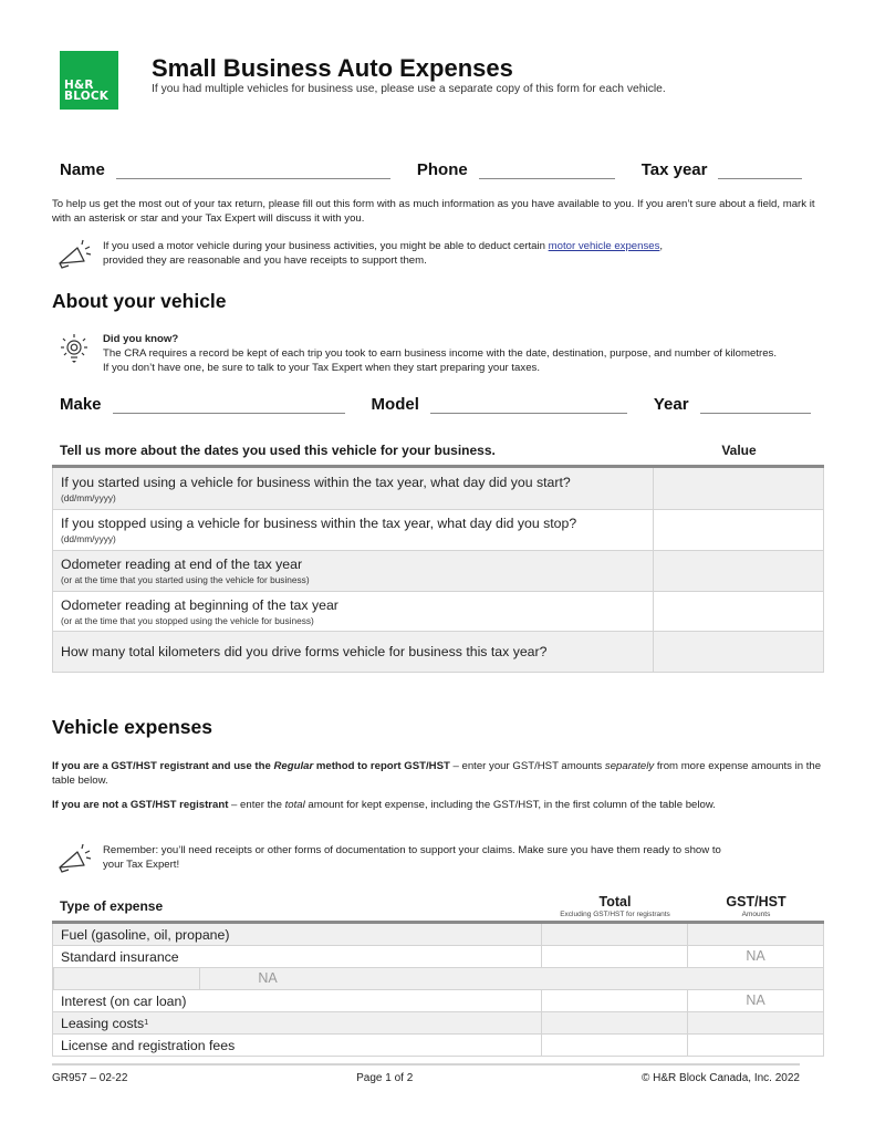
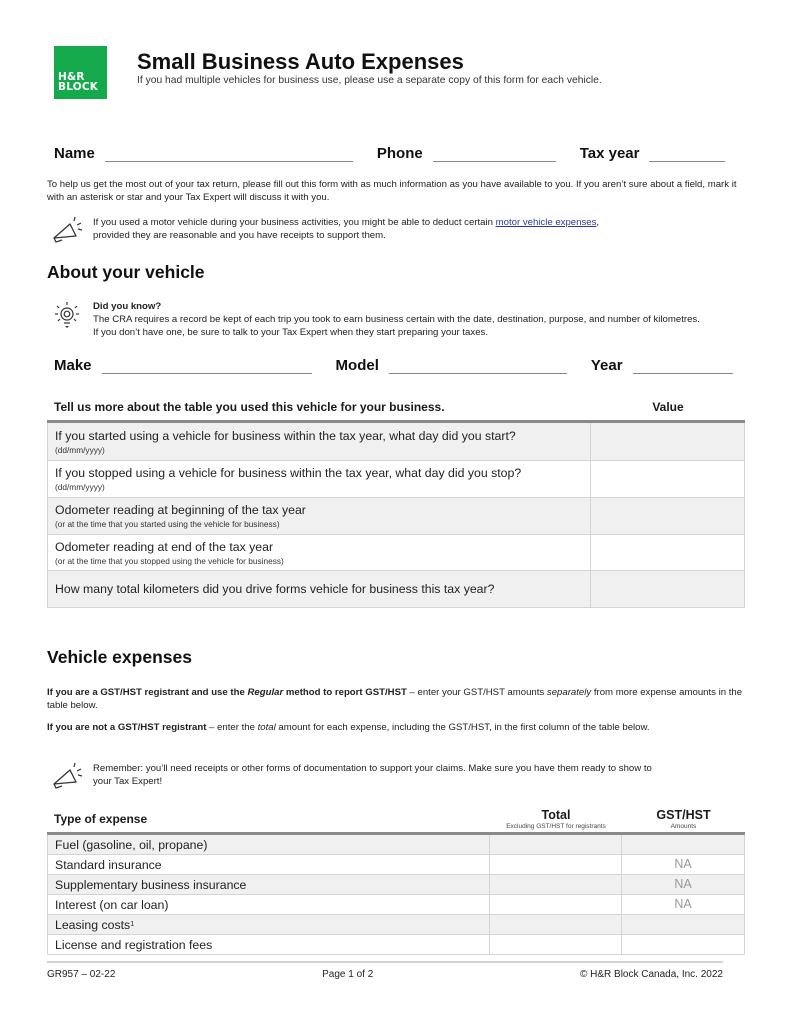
  H&R
  BLOCK
  Small Business Auto Expenses
  If you had multiple vehicles for business use, please use a separate copy of this form for each vehicle.
  Name
  Phone
  Tax year
  To help us get the most out of your tax return, please fill out this form with as much information as you have available to you. If you aren’t sure about a field, mark it with an asterisk or star and your Tax Expert will discuss it with you.
  If you used a motor vehicle during your business activities, you might be able to deduct certain motor vehicle expenses,
  provided they are reasonable and you have receipts to support them.
  About your vehicle
  Did you know?
- The CRA requires a record be kept of each trip you took to earn business income with the date, destination, purpose, and number of kilometres. If you don’t have one, be sure to talk to your Tax Expert when they start preparing your taxes.
+ The CRA requires a record be kept of each trip you took to earn business certain with the date, destination, purpose, and number of kilometres. If you don’t have one, be sure to talk to your Tax Expert when they start preparing your taxes.
  Make
  Model
  Year
- Tell us more about the dates you used this vehicle for your business.
+ Tell us more about the table you used this vehicle for your business.
  Value
  If you started using a vehicle for business within the tax year, what day did you start?
  (dd/mm/yyyy)
  If you stopped using a vehicle for business within the tax year, what day did you stop?
  (dd/mm/yyyy)
- Odometer reading at end of the tax year
+ Odometer reading at beginning of the tax year
  (or at the time that you started using the vehicle for business)
- Odometer reading at beginning of the tax year
+ Odometer reading at end of the tax year
  (or at the time that you stopped using the vehicle for business)
  How many total kilometers did you drive forms vehicle for business this tax year?
  Vehicle expenses
  If you are a GST/HST registrant and use the Regular method to report GST/HST – enter your GST/HST amounts separately from more expense amounts in the table below.
- If you are not a GST/HST registrant – enter the total amount for kept expense, including the GST/HST, in the first column of the table below.
+ If you are not a GST/HST registrant – enter the total amount for each expense, including the GST/HST, in the first column of the table below.
  Remember: you’ll need receipts or other forms of documentation to support your claims. Make sure you have them ready to show to your Tax Expert!
  Type of expense
  Total
  GST/HST
  Fuel (gasoline, oil, propane)
  Standard insurance
  NA
+ Supplementary business insurance
  NA
  Interest (on car loan)
  NA
  Leasing costs
  License and registration fees
  GR957 – 02-22
  Page 1 of 2
  © H&R Block Canada, Inc. 2022
